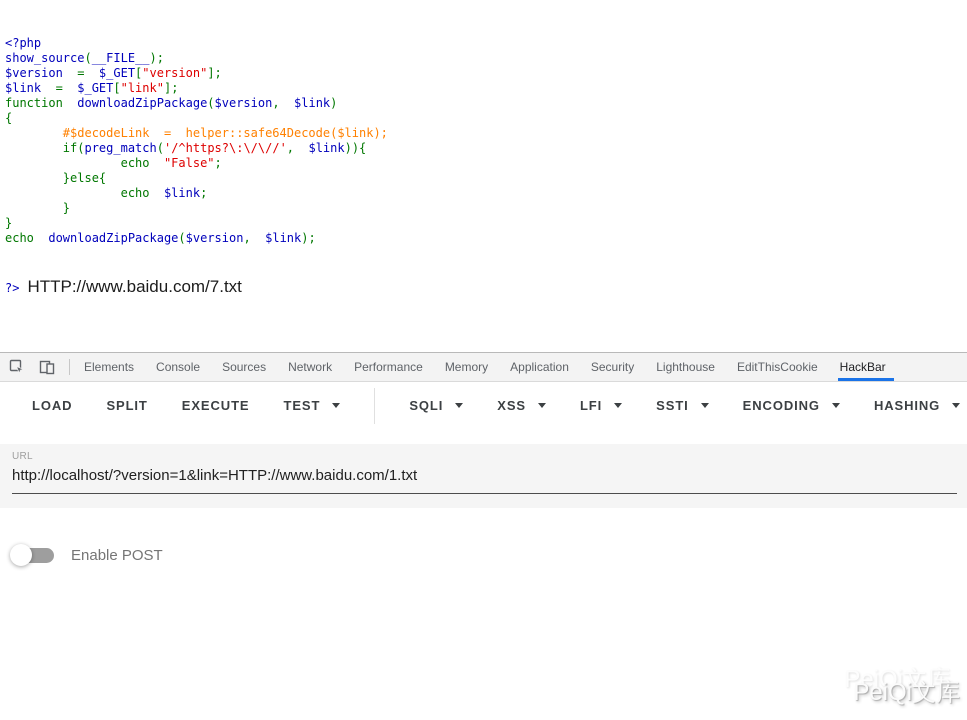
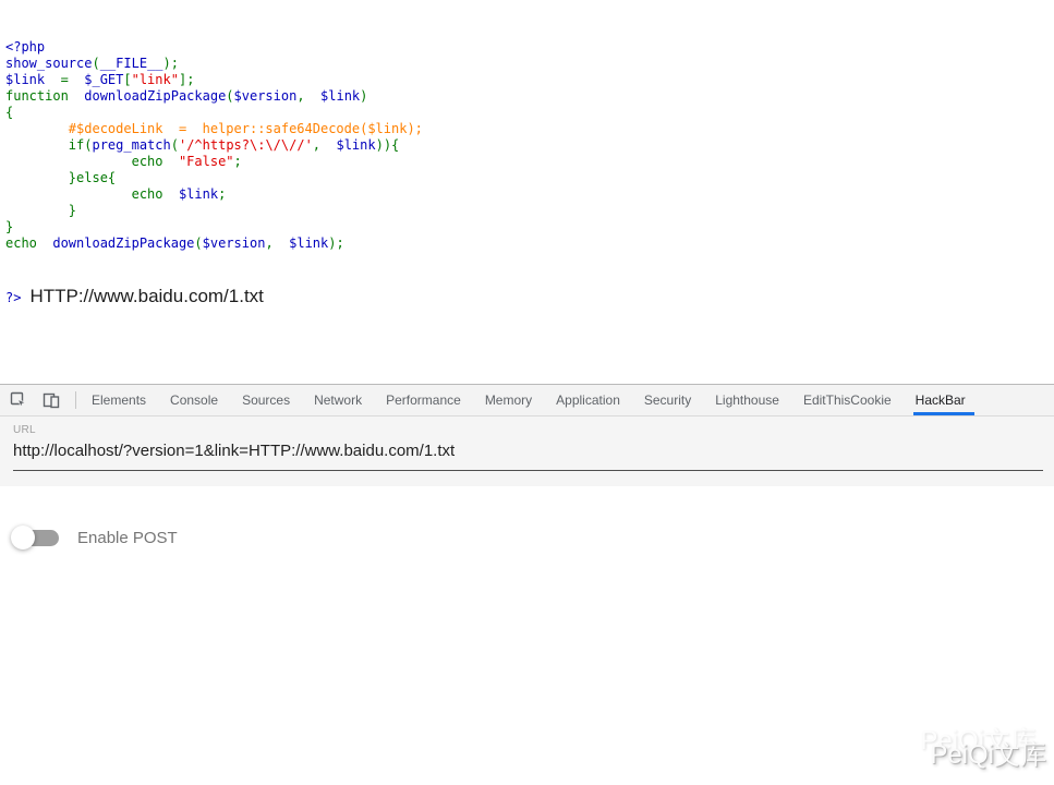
  <?php
  show_source(__FILE__);
- $version = $_GET["version"];
  $link = $_GET["link"];
  function downloadZipPackage($version, $link)
  {
  #$decodeLink = helper::safe64Decode($link);
  if(preg_match('/^https?\:\/\//', $link)){
  echo "False";
  }else{
  echo $link;
  }
  }
  echo downloadZipPackage($version, $link);
  ?>
- HTTP://www.baidu.com/7.txt
+ HTTP://www.baidu.com/1.txt
  Elements
  Console
  Sources
  Network
  Performance
  Memory
  Application
  Security
  Lighthouse
  EditThisCookie
  HackBar
- LOAD
- SPLIT
- EXECUTE
- TEST
- SQLI
- XSS
- LFI
- SSTI
- ENCODING
- HASHING
  URL
  http://localhost/?version=1&link=HTTP://www.baidu.com/1.txt
  Enable POST
  PeiQi文库
  PeiQi文库
